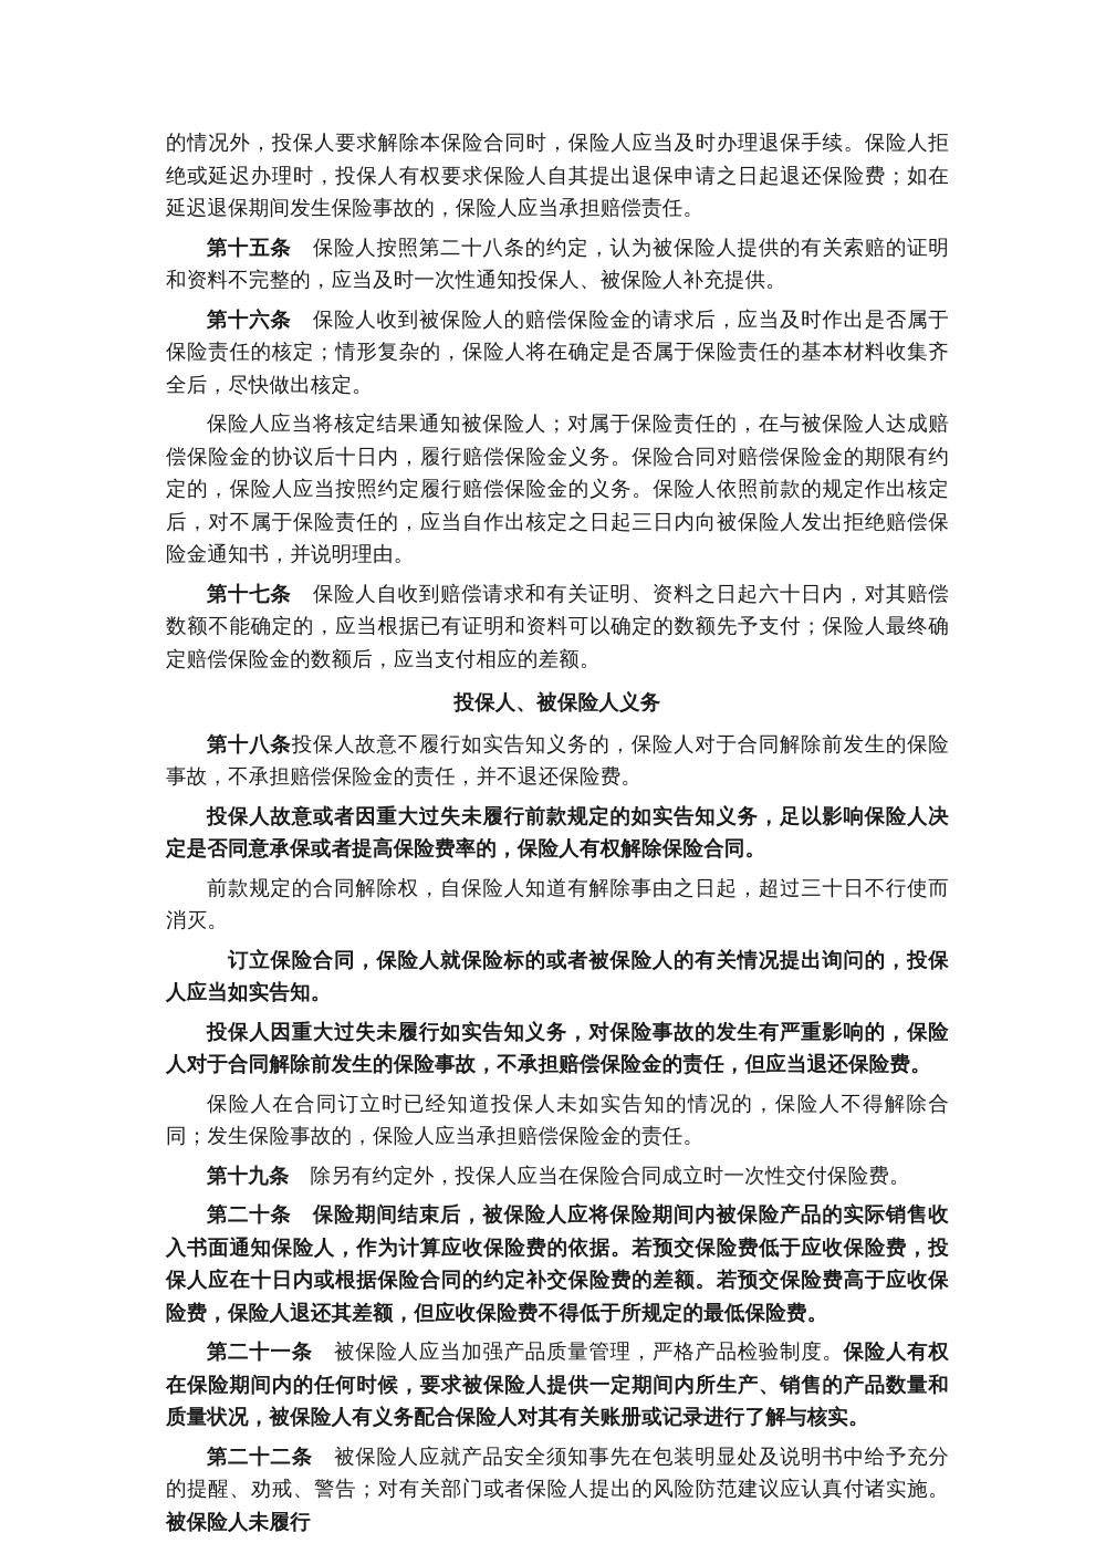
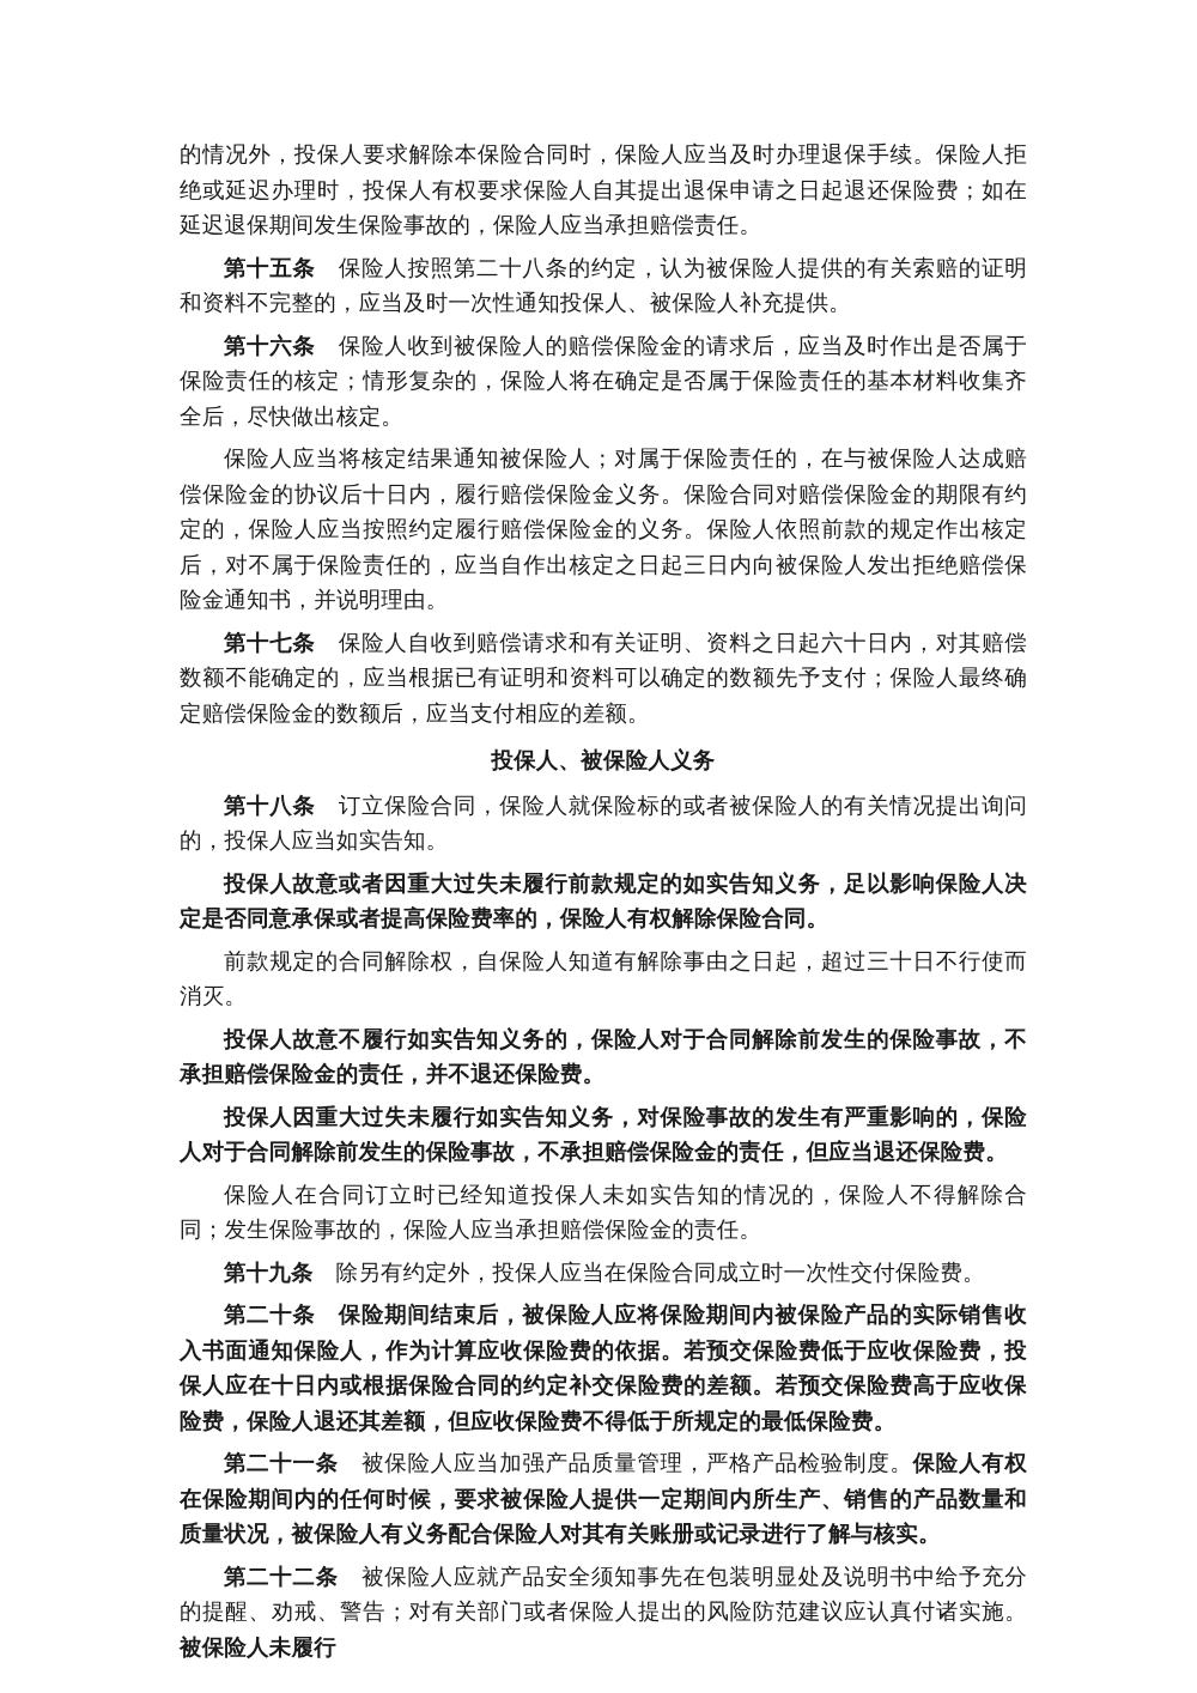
  的情况外，投保人要求解除本保险合同时，保险人应当及时办理退保手续。保险人拒绝或延迟办理时，投保人有权要求保险人自其提出退保申请之日起退还保险费；如在延迟退保期间发生保险事故的，保险人应当承担赔偿责任。
  第十五条 保险人按照第二十八条的约定，认为被保险人提供的有关索赔的证明和资料不完整的，应当及时一次性通知投保人、被保险人补充提供。
  第十六条 保险人收到被保险人的赔偿保险金的请求后，应当及时作出是否属于保险责任的核定；情形复杂的，保险人将在确定是否属于保险责任的基本材料收集齐全后，尽快做出核定。
  保险人应当将核定结果通知被保险人；对属于保险责任的，在与被保险人达成赔偿保险金的协议后十日内，履行赔偿保险金义务。保险合同对赔偿保险金的期限有约定的，保险人应当按照约定履行赔偿保险金的义务。保险人依照前款的规定作出核定后，对不属于保险责任的，应当自作出核定之日起三日内向被保险人发出拒绝赔偿保险金通知书，并说明理由。
  第十七条 保险人自收到赔偿请求和有关证明、资料之日起六十日内，对其赔偿数额不能确定的，应当根据已有证明和资料可以确定的数额先予支付；保险人最终确定赔偿保险金的数额后，应当支付相应的差额。
  投保人、被保险人义务
- 第十八条投保人故意不履行如实告知义务的，保险人对于合同解除前发生的保险事故，不承担赔偿保险金的责任，并不退还保险费。
+ 第十八条 订立保险合同，保险人就保险标的或者被保险人的有关情况提出询问的，投保人应当如实告知。
  投保人故意或者因重大过失未履行前款规定的如实告知义务，足以影响保险人决定是否同意承保或者提高保险费率的，保险人有权解除保险合同。
  前款规定的合同解除权，自保险人知道有解除事由之日起，超过三十日不行使而消灭。
- 订立保险合同，保险人就保险标的或者被保险人的有关情况提出询问的，投保人应当如实告知。
+ 投保人故意不履行如实告知义务的，保险人对于合同解除前发生的保险事故，不承担赔偿保险金的责任，并不退还保险费。
  投保人因重大过失未履行如实告知义务，对保险事故的发生有严重影响的，保险人对于合同解除前发生的保险事故，不承担赔偿保险金的责任，但应当退还保险费。
  保险人在合同订立时已经知道投保人未如实告知的情况的，保险人不得解除合同；发生保险事故的，保险人应当承担赔偿保险金的责任。
  第十九条 除另有约定外，投保人应当在保险合同成立时一次性交付保险费。
  第二十条 保险期间结束后，被保险人应将保险期间内被保险产品的实际销售收入书面通知保险人，作为计算应收保险费的依据。若预交保险费低于应收保险费，投保人应在十日内或根据保险合同的约定补交保险费的差额。若预交保险费高于应收保险费，保险人退还其差额，但应收保险费不得低于所规定的最低保险费。
  第二十一条 被保险人应当加强产品质量管理，严格产品检验制度。保险人有权在保险期间内的任何时候，要求被保险人提供一定期间内所生产、销售的产品数量和质量状况，被保险人有义务配合保险人对其有关账册或记录进行了解与核实。
  第二十二条 被保险人应就产品安全须知事先在包装明显处及说明书中给予充分的提醒、劝戒、警告；对有关部门或者保险人提出的风险防范建议应认真付诸实施。被保险人未履行
